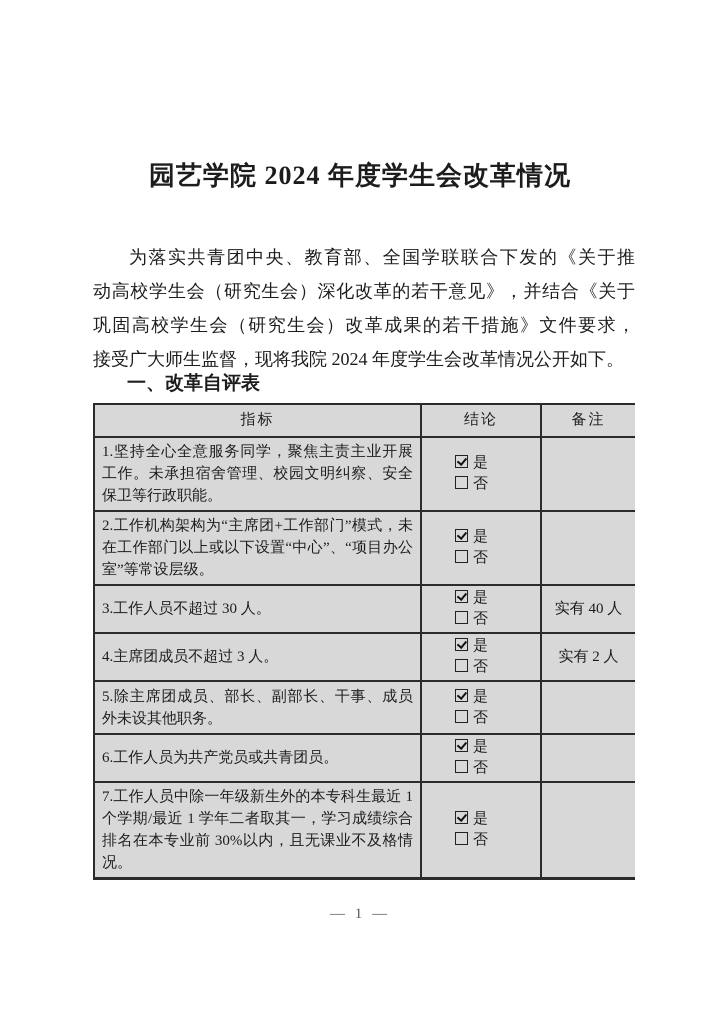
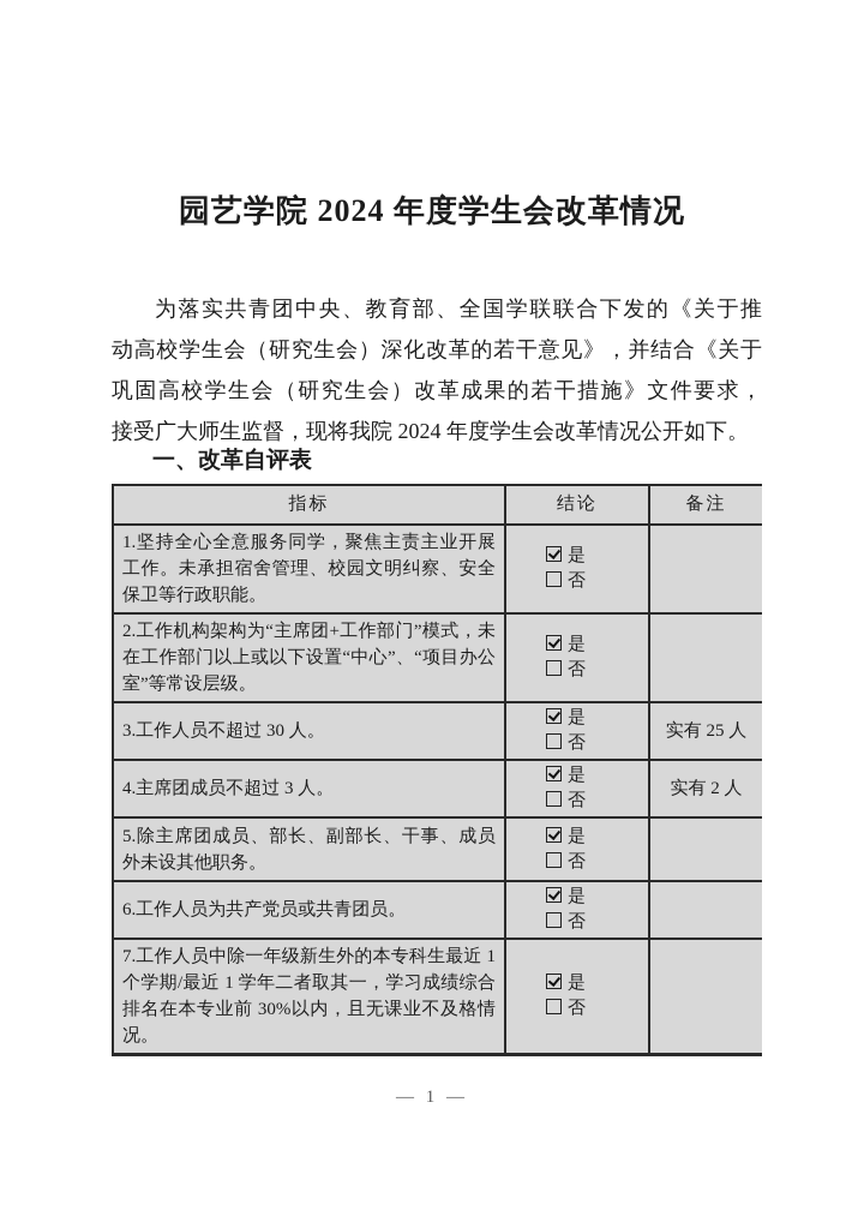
  园艺学院 2024 年度学生会改革情况
  为落实共青团中央、教育部、全国学联联合下发的《关于推
  动高校学生会（研究生会）深化改革的若干意见》，并结合《关于
  巩固高校学生会（研究生会）改革成果的若干措施》文件要求，
  接受广大师生监督，现将我院 2024 年度学生会改革情况公开如下。
  一、改革自评表
  指标	结论	备注
  1.坚持全心全意服务同学，聚焦主责主业开展工作。未承担宿舍管理、校园文明纠察、安全保卫等行政职能。	是否
  2.工作机构架构为“主席团+工作部门”模式，未在工作部门以上或以下设置“中心”、“项目办公室”等常设层级。	是否
- 3.工作人员不超过 30 人。	是否	实有 40 人
+ 3.工作人员不超过 30 人。	是否	实有 25 人
  4.主席团成员不超过 3 人。	是否	实有 2 人
  5.除主席团成员、部长、副部长、干事、成员外未设其他职务。	是否
  6.工作人员为共产党员或共青团员。	是否
  7.工作人员中除一年级新生外的本专科生最近 1 个学期/最近 1 学年二者取其一，学习成绩综合排名在本专业前 30%以内，且无课业不及格情况。	是否
  — 1 —
